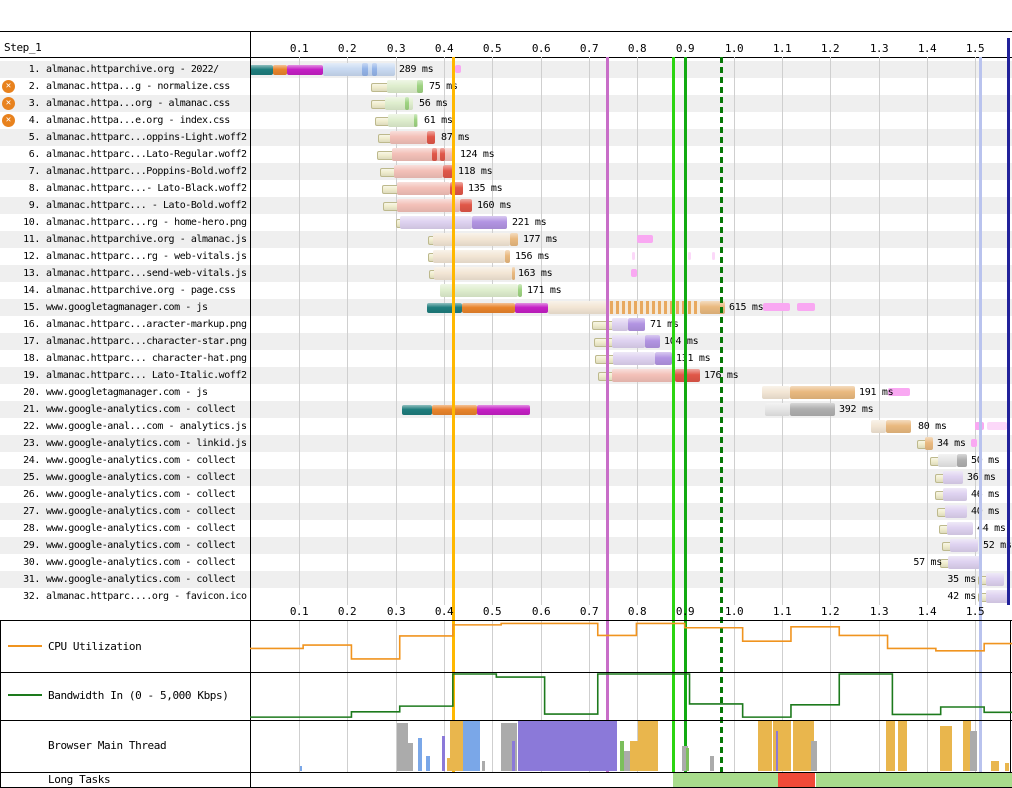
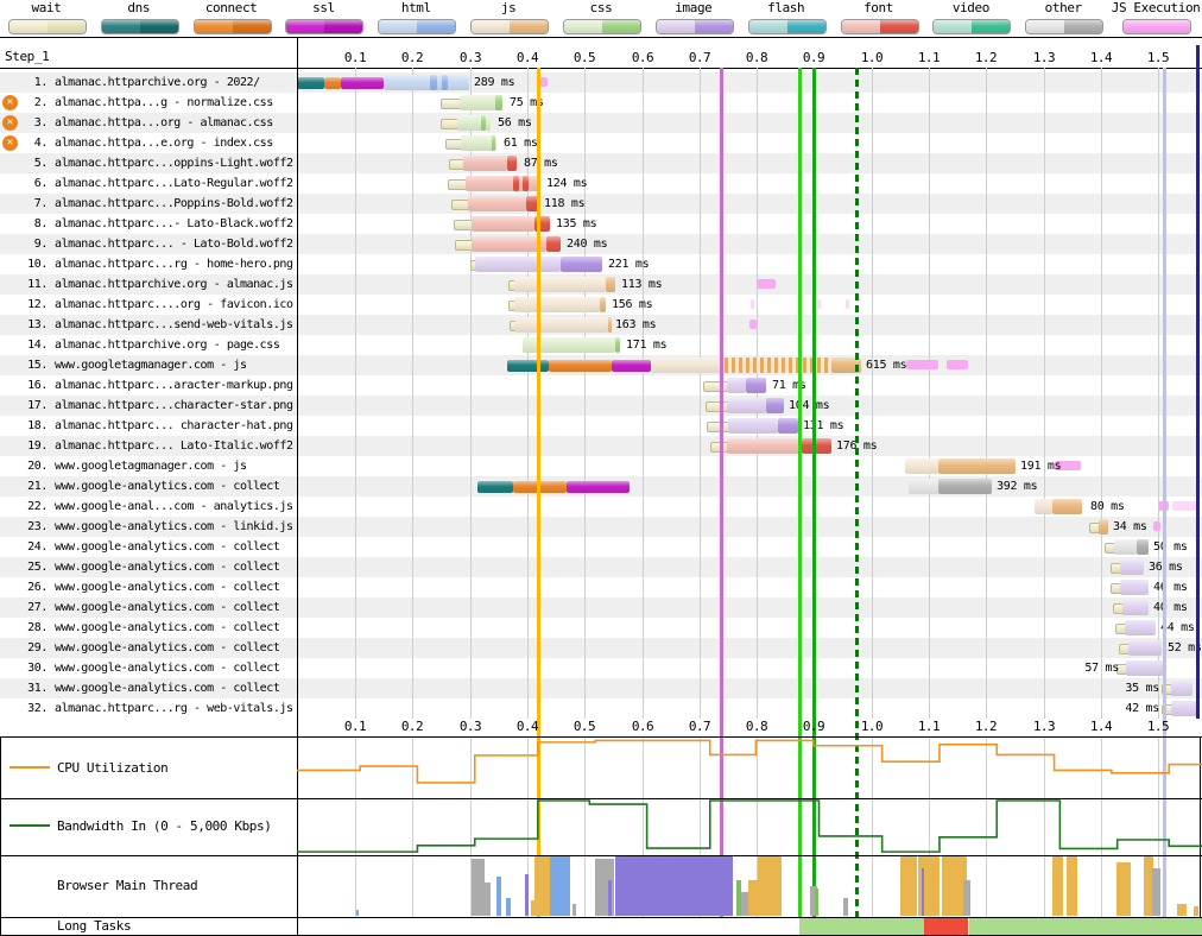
+ wait
+ dns
+ connect
+ ssl
+ html
+ js
+ css
+ image
+ flash
+ font
+ video
+ other
+ JS Execution
  Step_1
  0.1
  0.2
  0.3
  0.4
  0.5
  0.6
  0.7
  0.8
  0.9
  1.0
  1.1
  1.2
  1.3
  1.4
  1.5
  1.
  almanac.httparchive.org - 2022/
  289 ms
  ✕
  2.
  almanac.httpa...g - normalize.css
  75 m
  ✕
  3.
  almanac.httpa...org - almanac.css
  56 ms
  ✕
  4.
  almanac.httpa...e.org - index.css
  61 ms
  5.
  almanac.httparc...oppins-Light.woff2
  87 ms
  6.
  almanac.httparc...Lato-Regular.woff2
  124 ms
  7.
  almanac.httparc...Poppins-Bold.woff2
  118 ms
  8.
  almanac.httparc...- Lato-Black.woff2
  135 ms
  9.
  almanac.httparc... - Lato-Bold.woff2
- 160 ms
+ 240 ms
  10.
  almanac.httparc...rg - home-hero.png
  221 ms
  11.
  almanac.httparchive.org - almanac.js
- 177 ms
+ 113 ms
  12.
- almanac.httparc...rg - web-vitals.js
+ almanac.httparc....org - favicon.ico
  156 ms
  13.
  almanac.httparc...send-web-vitals.js
  163 ms
  14.
  almanac.httparchive.org - page.css
  171 ms
  15.
  www.googletagmanager.com - js
  615 ms
  16.
  almanac.httparc...aracter-markup.png
  71 ms
  17.
  almanac.httparc...character-star.png
  14 ms
  18.
  almanac.httparc... character-hat.png
  11 ms
  19.
  almanac.httparc... Lato-Italic.woff2
  176 ms
  20.
  www.googletagmanager.com - js
  191 ms
  21.
  www.google-analytics.com - collect
  392 ms
  22.
  www.google-anal...com - analytics.js
  80 ms
  23.
  www.google-analytics.com - linkid.js
  34 ms
  24.
  www.google-analytics.com - collect
  5 ms
  25.
  www.google-analytics.com - collect
  36 ms
  26.
  www.google-analytics.com - collect
  4 ms
  27.
  www.google-analytics.com - collect
  4 ms
  28.
  www.google-analytics.com - collect
  4 ms
  29.
  www.google-analytics.com - collect
  52 m
  30.
  www.google-analytics.com - collect
  57 ms
  31.
  www.google-analytics.com - collect
  35 ms
  32.
- almanac.httparc....org - favicon.ico
+ almanac.httparc...rg - web-vitals.js
  42 ms
  0.1
  0.2
  0.3
  0.4
  0.5
  0.6
  0.7
  0.8
  0.9
  1.0
  1.1
  1.2
  1.3
  1.4
  1.5
  CPU Utilization
  Bandwidth In (0 - 5,000 Kbps)
  Browser Main Thread
  Long Tasks
